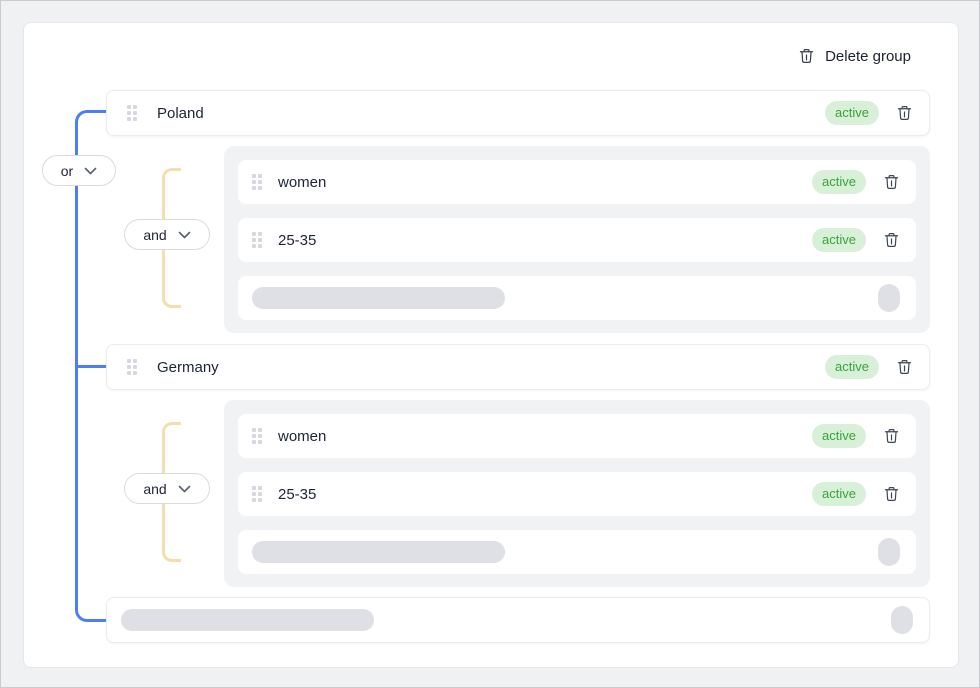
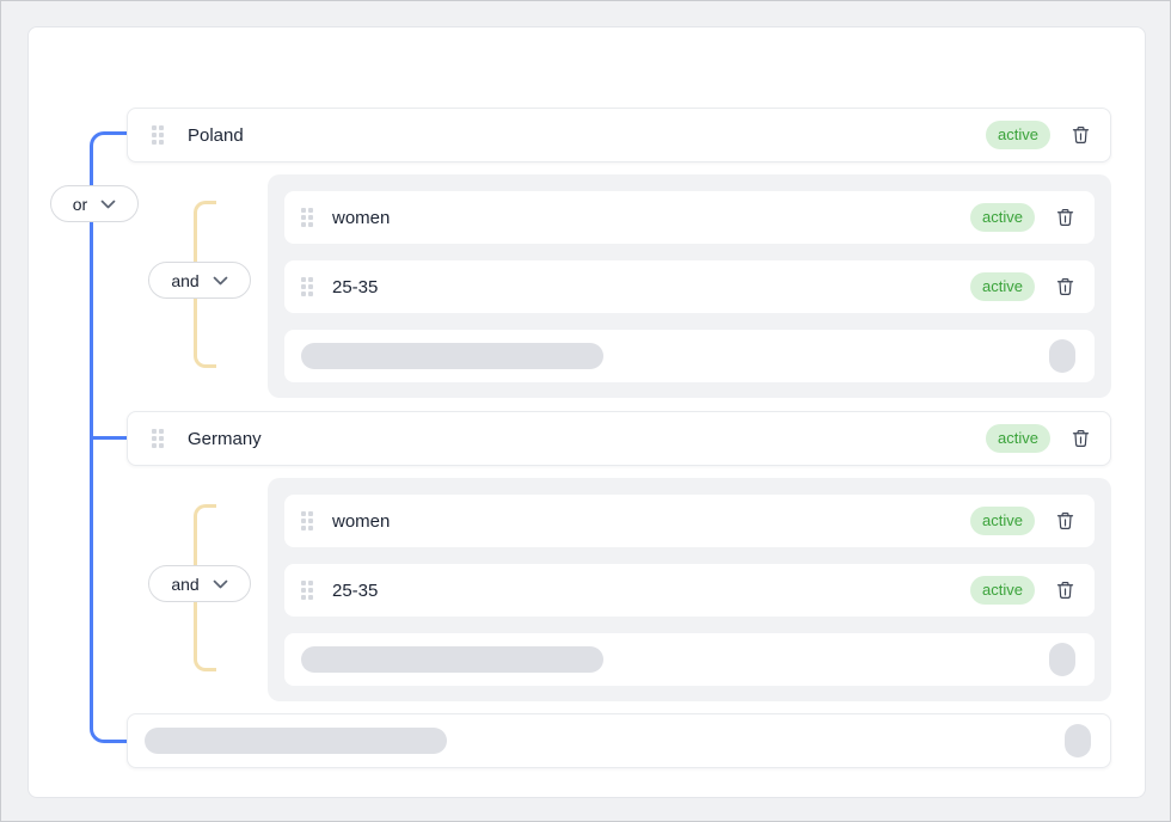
- Delete group
  or
  and
  and
  Poland
  active
  women
  active
  25-35
  active
  Germany
  active
  women
  active
  25-35
  active
